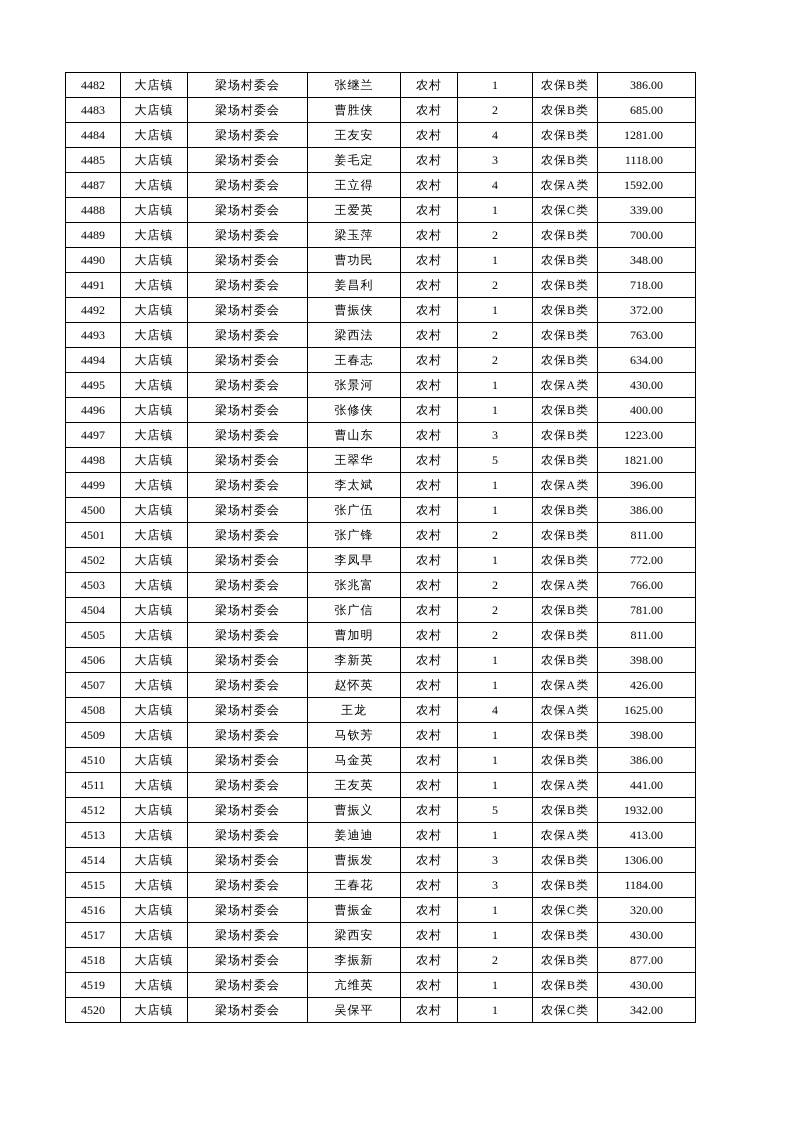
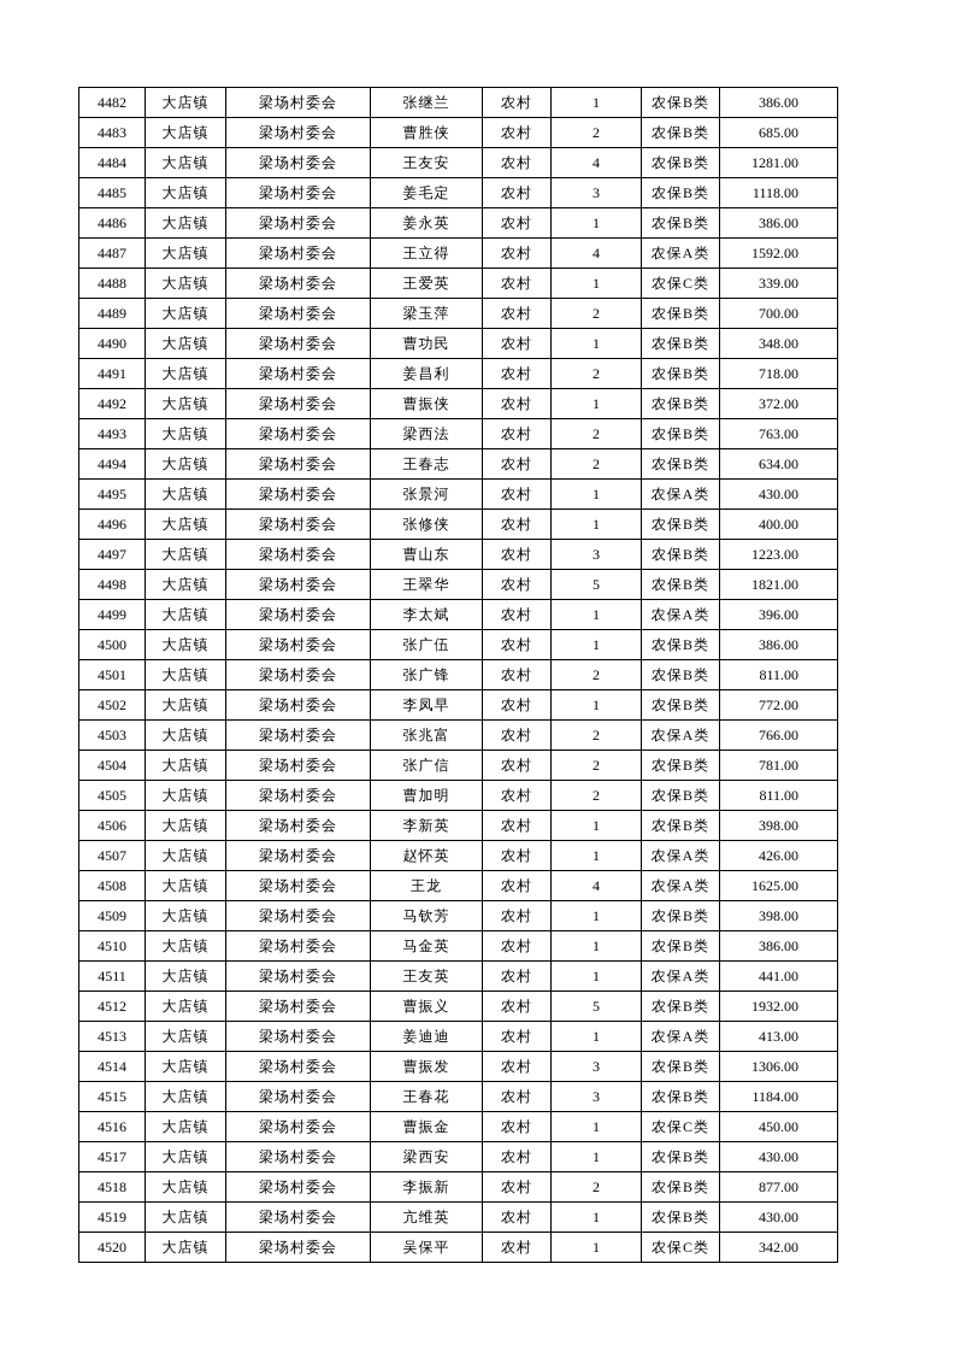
  4482	大店镇	梁场村委会	张继兰	农村	1	农保B类	386.00
  4483	大店镇	梁场村委会	曹胜侠	农村	2	农保B类	685.00
  4484	大店镇	梁场村委会	王友安	农村	4	农保B类	1281.00
  4485	大店镇	梁场村委会	姜毛定	农村	3	农保B类	1118.00
+ 4486	大店镇	梁场村委会	姜永英	农村	1	农保B类	386.00
  4487	大店镇	梁场村委会	王立得	农村	4	农保A类	1592.00
  4488	大店镇	梁场村委会	王爱英	农村	1	农保C类	339.00
  4489	大店镇	梁场村委会	梁玉萍	农村	2	农保B类	700.00
  4490	大店镇	梁场村委会	曹功民	农村	1	农保B类	348.00
  4491	大店镇	梁场村委会	姜昌利	农村	2	农保B类	718.00
  4492	大店镇	梁场村委会	曹振侠	农村	1	农保B类	372.00
  4493	大店镇	梁场村委会	梁西法	农村	2	农保B类	763.00
  4494	大店镇	梁场村委会	王春志	农村	2	农保B类	634.00
  4495	大店镇	梁场村委会	张景河	农村	1	农保A类	430.00
  4496	大店镇	梁场村委会	张修侠	农村	1	农保B类	400.00
  4497	大店镇	梁场村委会	曹山东	农村	3	农保B类	1223.00
  4498	大店镇	梁场村委会	王翠华	农村	5	农保B类	1821.00
  4499	大店镇	梁场村委会	李太斌	农村	1	农保A类	396.00
  4500	大店镇	梁场村委会	张广伍	农村	1	农保B类	386.00
  4501	大店镇	梁场村委会	张广锋	农村	2	农保B类	811.00
  4502	大店镇	梁场村委会	李凤早	农村	1	农保B类	772.00
  4503	大店镇	梁场村委会	张兆富	农村	2	农保A类	766.00
  4504	大店镇	梁场村委会	张广信	农村	2	农保B类	781.00
  4505	大店镇	梁场村委会	曹加明	农村	2	农保B类	811.00
  4506	大店镇	梁场村委会	李新英	农村	1	农保B类	398.00
  4507	大店镇	梁场村委会	赵怀英	农村	1	农保A类	426.00
  4508	大店镇	梁场村委会	王龙	农村	4	农保A类	1625.00
  4509	大店镇	梁场村委会	马钦芳	农村	1	农保B类	398.00
  4510	大店镇	梁场村委会	马金英	农村	1	农保B类	386.00
  4511	大店镇	梁场村委会	王友英	农村	1	农保A类	441.00
  4512	大店镇	梁场村委会	曹振义	农村	5	农保B类	1932.00
  4513	大店镇	梁场村委会	姜迪迪	农村	1	农保A类	413.00
  4514	大店镇	梁场村委会	曹振发	农村	3	农保B类	1306.00
  4515	大店镇	梁场村委会	王春花	农村	3	农保B类	1184.00
- 4516	大店镇	梁场村委会	曹振金	农村	1	农保C类	320.00
+ 4516	大店镇	梁场村委会	曹振金	农村	1	农保C类	450.00
  4517	大店镇	梁场村委会	梁西安	农村	1	农保B类	430.00
  4518	大店镇	梁场村委会	李振新	农村	2	农保B类	877.00
  4519	大店镇	梁场村委会	亢维英	农村	1	农保B类	430.00
  4520	大店镇	梁场村委会	吴保平	农村	1	农保C类	342.00
